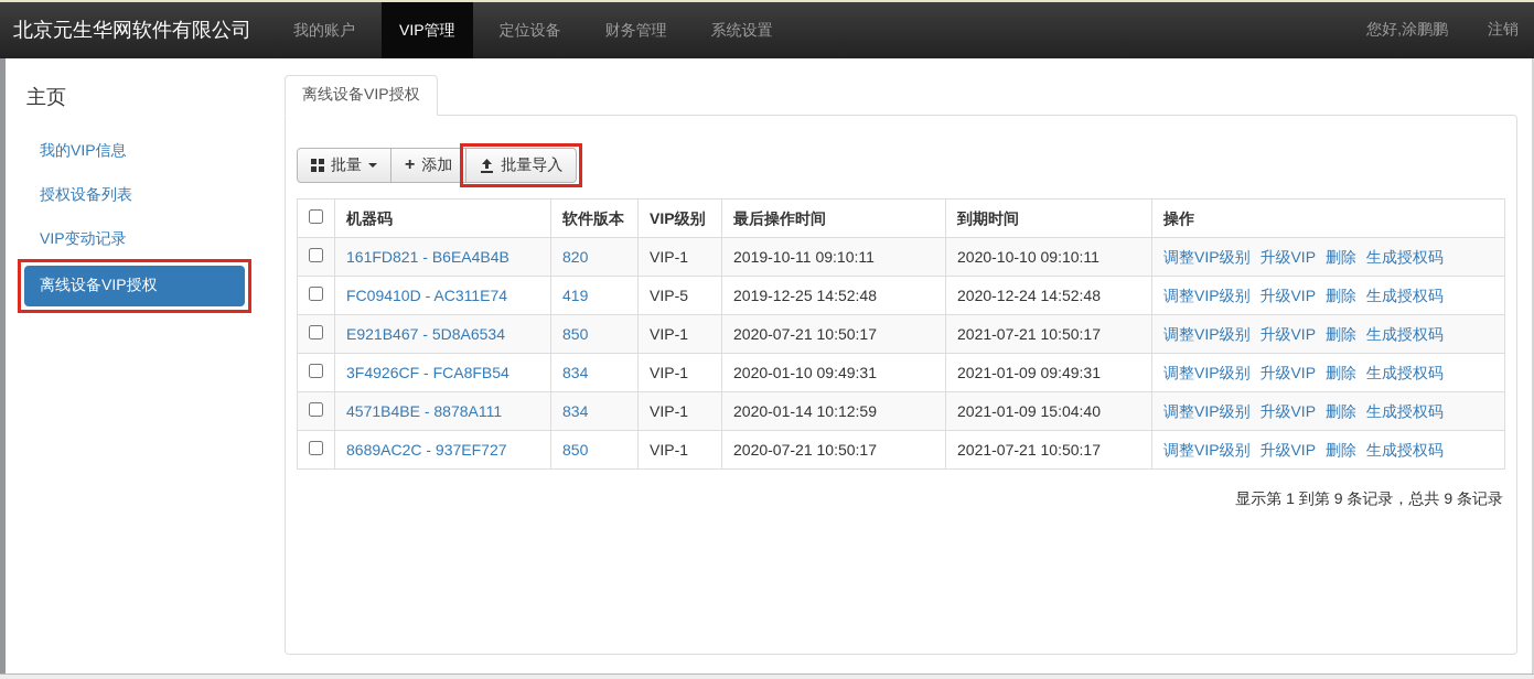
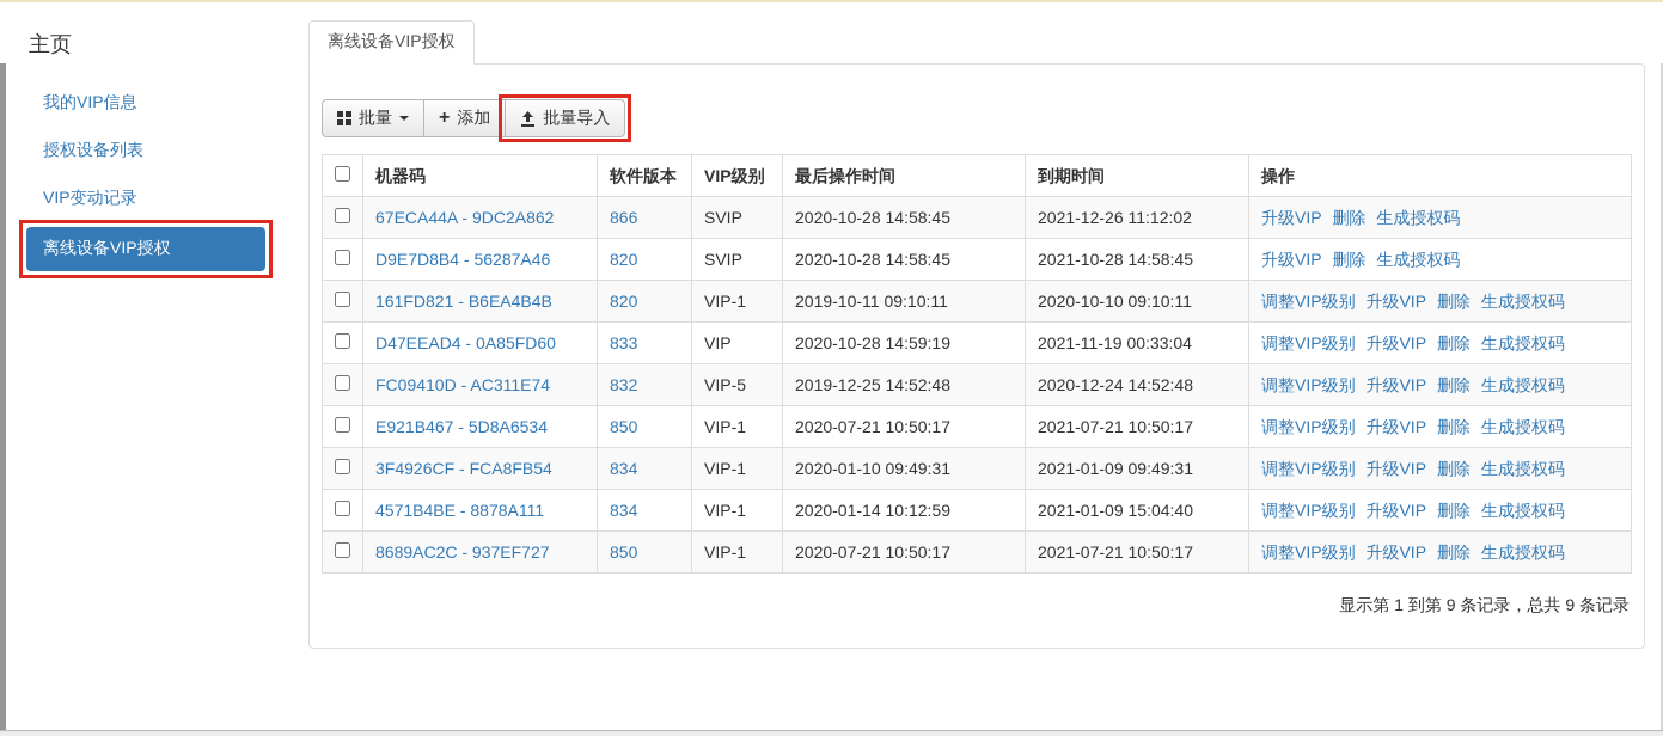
- 北京元生华网软件有限公司
- 我的账户
- VIP管理
- 定位设备
- 财务管理
- 系统设置
- 您好,涂鹏鹏
- 注销
  主页
  我的VIP信息
  授权设备列表
  VIP变动记录
  离线设备VIP授权
  离线设备VIP授权
  批量
  +
  添加
  批量导入
  	机器码	软件版本	VIP级别	最后操作时间	到期时间	操作
+ 	67ECA44A - 9DC2A862	866	SVIP	2020-10-28 14:58:45	2021-12-26 11:12:02	升级VIP 删除 生成授权码
+ 	D9E7D8B4 - 56287A46	820	SVIP	2020-10-28 14:58:45	2021-10-28 14:58:45	升级VIP 删除 生成授权码
  	161FD821 - B6EA4B4B	820	VIP-1	2019-10-11 09:10:11	2020-10-10 09:10:11	调整VIP级别 升级VIP 删除 生成授权码
+ 	D47EEAD4 - 0A85FD60	833	VIP	2020-10-28 14:59:19	2021-11-19 00:33:04	调整VIP级别 升级VIP 删除 生成授权码
- 	FC09410D - AC311E74	419	VIP-5	2019-12-25 14:52:48	2020-12-24 14:52:48	调整VIP级别 升级VIP 删除 生成授权码
+ 	FC09410D - AC311E74	832	VIP-5	2019-12-25 14:52:48	2020-12-24 14:52:48	调整VIP级别 升级VIP 删除 生成授权码
  	E921B467 - 5D8A6534	850	VIP-1	2020-07-21 10:50:17	2021-07-21 10:50:17	调整VIP级别 升级VIP 删除 生成授权码
  	3F4926CF - FCA8FB54	834	VIP-1	2020-01-10 09:49:31	2021-01-09 09:49:31	调整VIP级别 升级VIP 删除 生成授权码
  	4571B4BE - 8878A111	834	VIP-1	2020-01-14 10:12:59	2021-01-09 15:04:40	调整VIP级别 升级VIP 删除 生成授权码
  	8689AC2C - 937EF727	850	VIP-1	2020-07-21 10:50:17	2021-07-21 10:50:17	调整VIP级别 升级VIP 删除 生成授权码
  显示第 1 到第 9 条记录，总共 9 条记录
